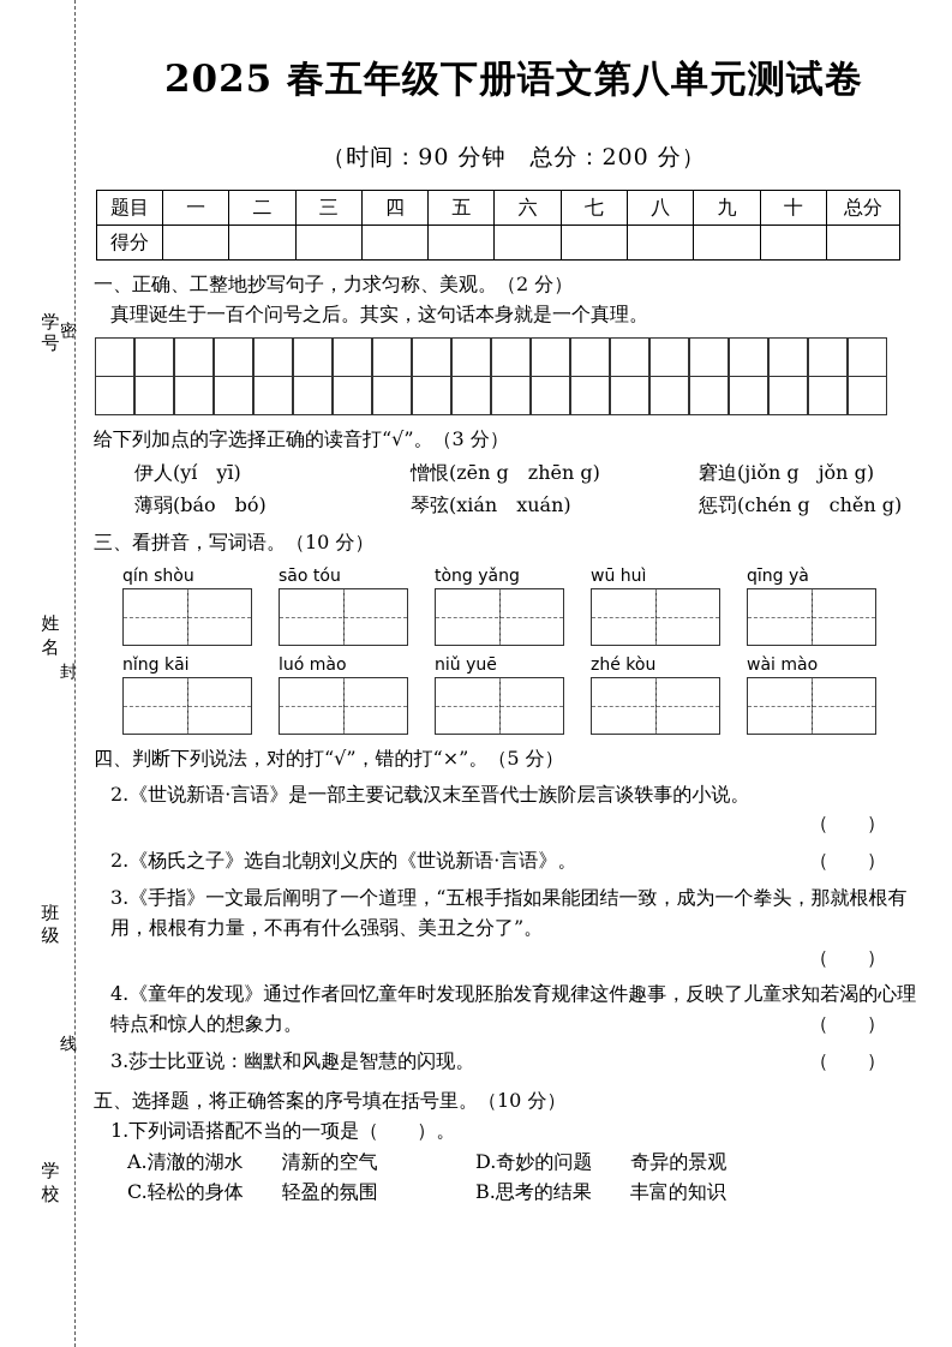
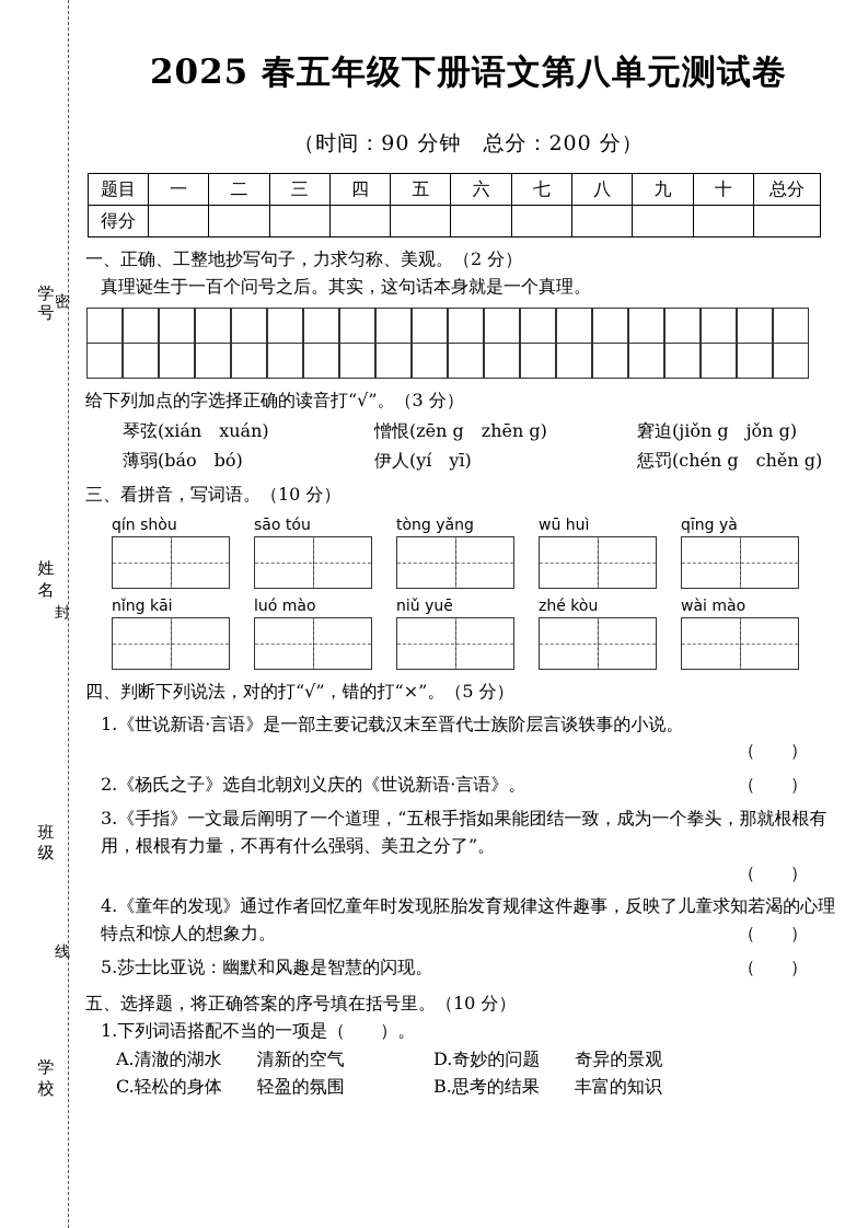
  密
  封
  线
  2025 春五年级下册语文第八单元测试卷
  （时间：90 分钟 总分：200 分）
  题目	一	二	三	四	五	六	七	八	九	十	总分
  得分
  一、正确、工整地抄写句子，力求匀称、美观。（2 分）
  真理诞生于一百个问号之后。其实，这句话本身就是一个真理。
  给下列加点的字选择正确的读音打“√”。（3 分）
- 伊人(yí yī)
+ 琴弦(xián xuán)
  憎恨(zēn g zhēn g)
  窘迫(jiǒn g jǒn g)
  薄弱(báo bó)
- 琴弦(xián xuán)
+ 伊人(yí yī)
  惩罚(chén g chěn g)
  三、看拼音，写词语。（10 分）
  qín shòu
  sāo tóu
  tòng yǎng
  wū huì
  qīng yà
  nǐng kāi
  luó mào
  niǔ yuē
  zhé kòu
  wài mào
  四、判断下列说法，对的打“√”，错的打“×”。（5 分）
- 2.《世说新语·言语》是一部主要记载汉末至晋代士族阶层言谈轶事的小说。
+ 1.《世说新语·言语》是一部主要记载汉末至晋代士族阶层言谈轶事的小说。
  （ ）
  2.《杨氏之子》选自北朝刘义庆的《世说新语·言语》。
  （ ）
  3.《手指》一文最后阐明了一个道理，“五根手指如果能团结一致，成为一个拳头，那就根根有用，根根有力量，不再有什么强弱、美丑之分了”。
  （ ）
  4.《童年的发现》通过作者回忆童年时发现胚胎发育规律这件趣事，反映了儿童求知若渴的心理特点和惊人的想象力。
  （ ）
- 3.莎士比亚说：幽默和风趣是智慧的闪现。
+ 5.莎士比亚说：幽默和风趣是智慧的闪现。
  （ ）
  五、选择题，将正确答案的序号填在括号里。（10 分）
  1.下列词语搭配不当的一项是（ ）。
  A.清澈的湖水 清新的空气
  D.奇妙的问题 奇异的景观
  C.轻松的身体 轻盈的氛围
  B.思考的结果 丰富的知识
